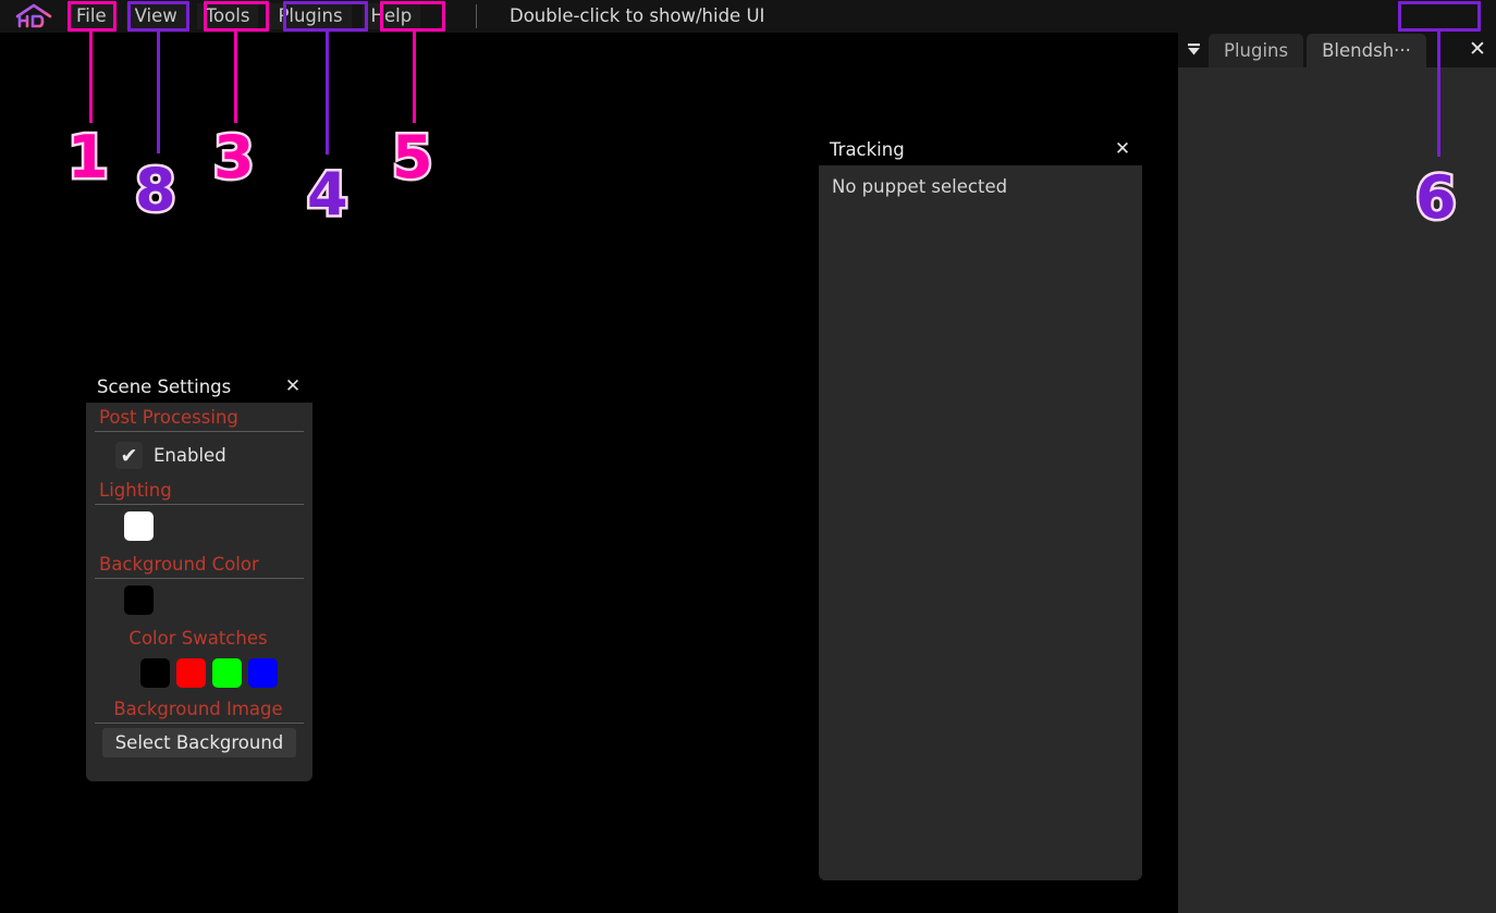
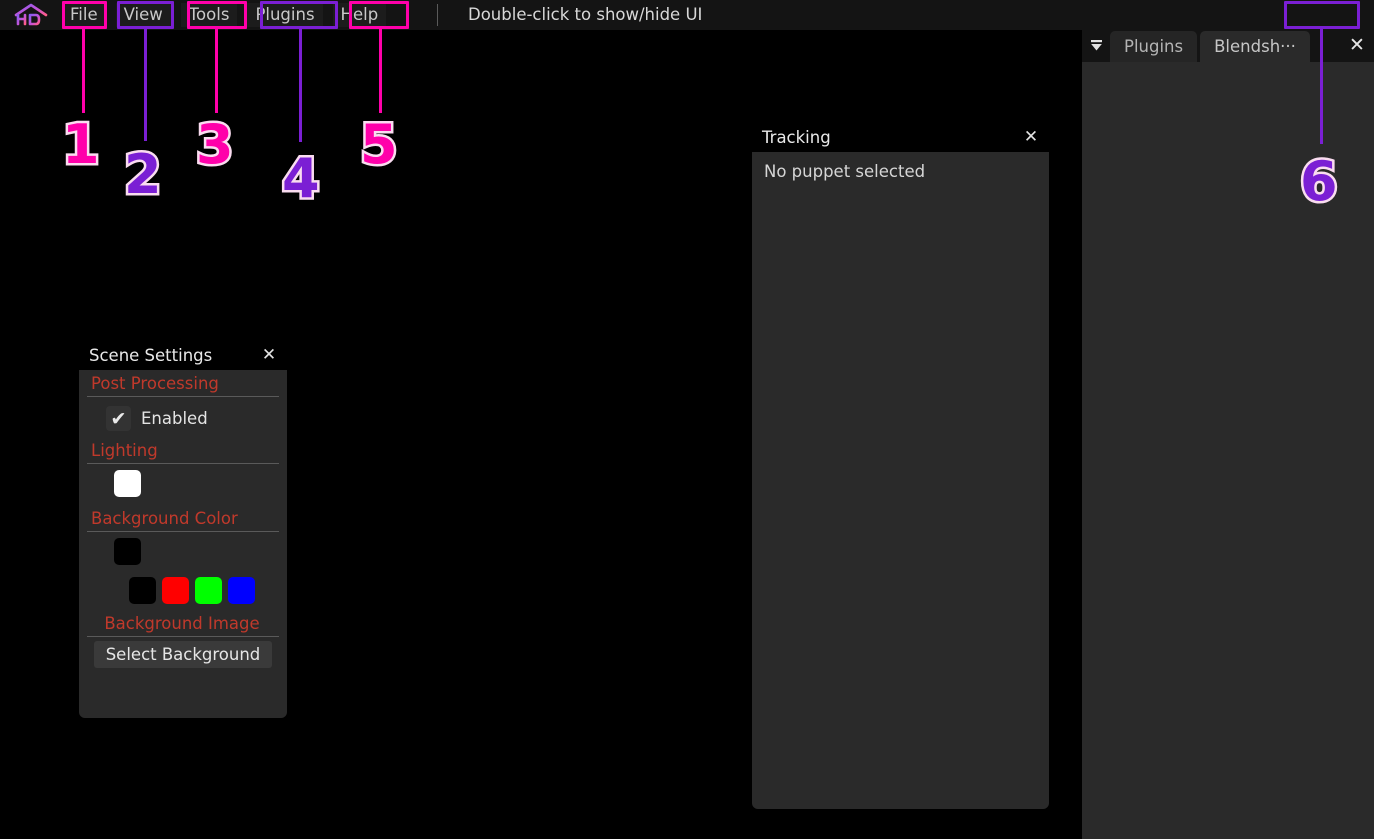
  File
  View
  Tools
  Plugins
  Help
  Double-click to show/hide UI
  Plugins
  Blendsh···
  ✕
  Scene Settings
  ✕
  Post Processing
  ✔
  Enabled
  Lighting
  Background Color
- Color Swatches
  Background Image
  Select Background
  Tracking
  ✕
  No puppet selected
  1
- 8
+ 2
  3
  4
  5
  6
